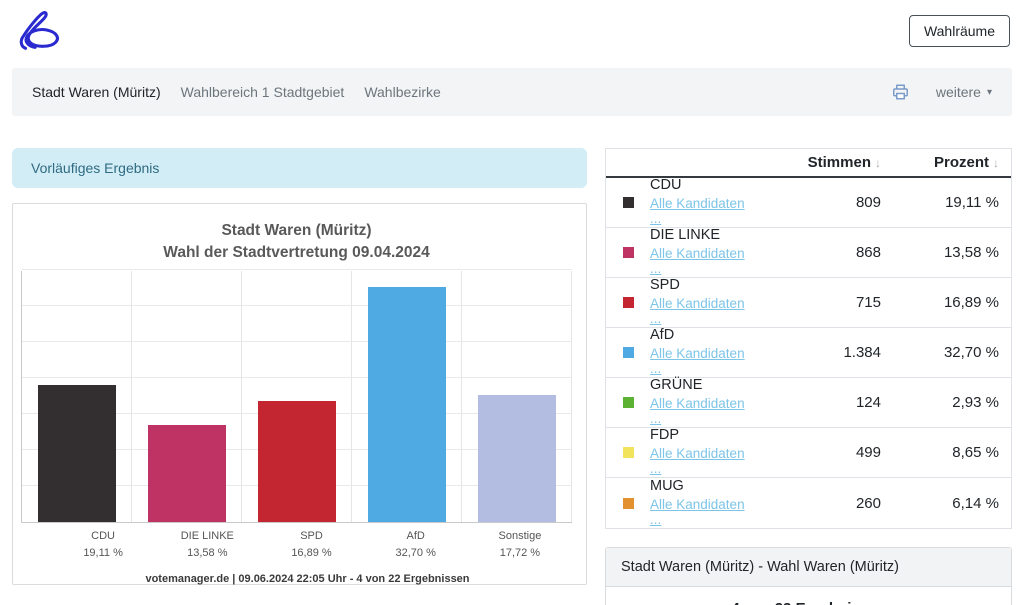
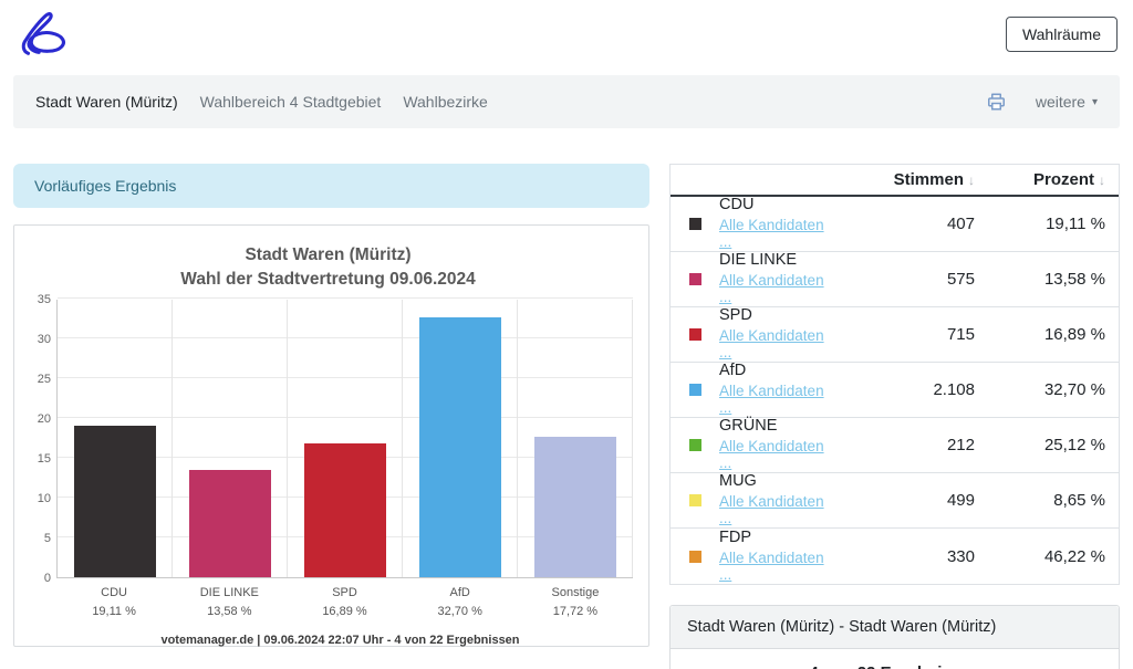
  Wahlräume
  Stadt Waren (Müritz)
- Wahlbereich 1 Stadtgebiet
+ Wahlbereich 4 Stadtgebiet
  Wahlbezirke
  weitere
  ▾
  Vorläufiges Ergebnis
  Stadt Waren (Müritz)
- Wahl der Stadtvertretung 09.04.2024
+ Wahl der Stadtvertretung 09.06.2024
+ 0
+ 5
+ 10
+ 15
+ 20
+ 25
+ 30
+ 35
  CDU
  19,11 %
  DIE LINKE
  13,58 %
  SPD
  16,89 %
  AfD
  32,70 %
  Sonstige
  17,72 %
- votemanager.de | 09.06.2024 22:05 Uhr - 4 von 22 Ergebnissen
+ votemanager.de | 09.06.2024 22:07 Uhr - 4 von 22 Ergebnissen
  Stimmen ↓
  Prozent ↓
  CDU
  Alle Kandidaten ...
- 809
+ 407
  19,11 %
  DIE LINKE
  Alle Kandidaten ...
- 868
+ 575
  13,58 %
  SPD
  Alle Kandidaten ...
  715
  16,89 %
  AfD
  Alle Kandidaten ...
- 1.384
+ 2.108
  32,70 %
  GRÜNE
  Alle Kandidaten ...
- 124
+ 212
- 2,93 %
+ 25,12 %
- FDP
+ MUG
  Alle Kandidaten ...
  499
  8,65 %
- MUG
+ FDP
  Alle Kandidaten ...
- 260
+ 330
- 6,14 %
+ 46,22 %
- Stadt Waren (Müritz) - Wahl Waren (Müritz)
+ Stadt Waren (Müritz) - Stadt Waren (Müritz)
